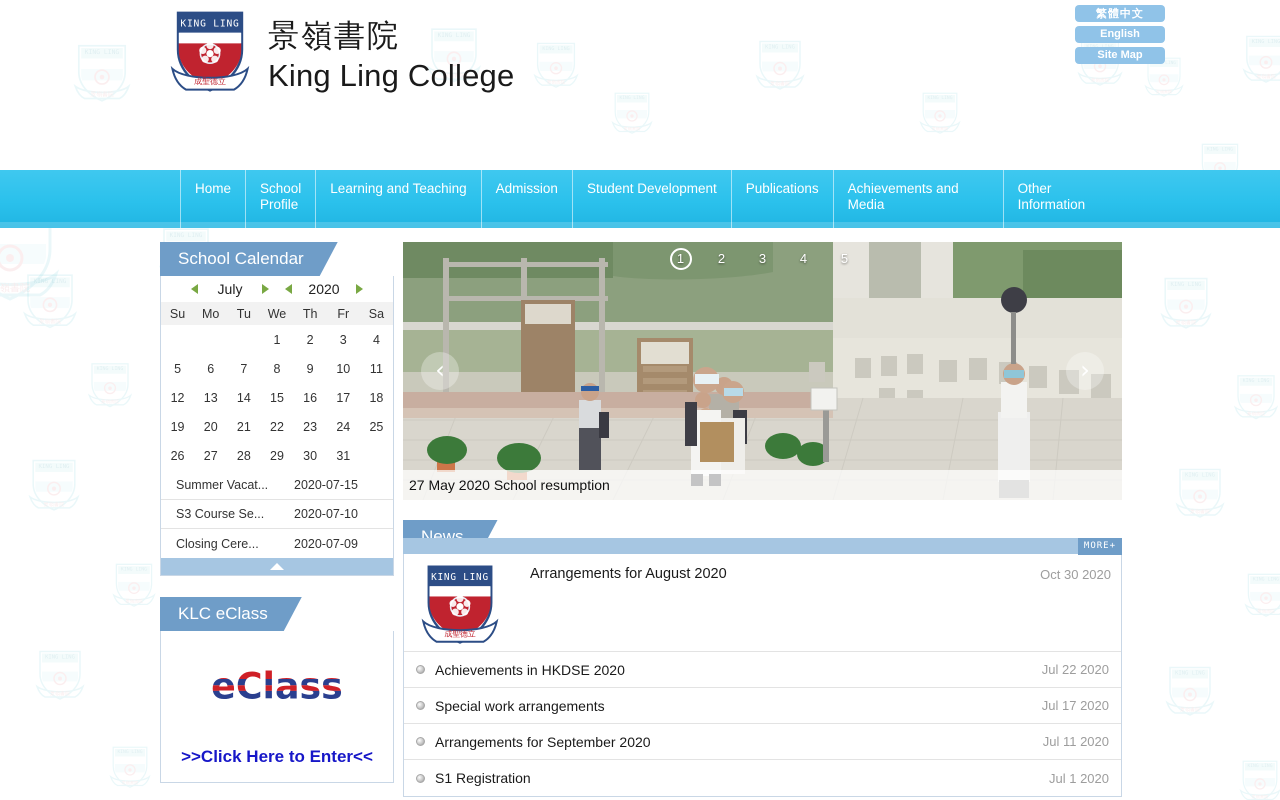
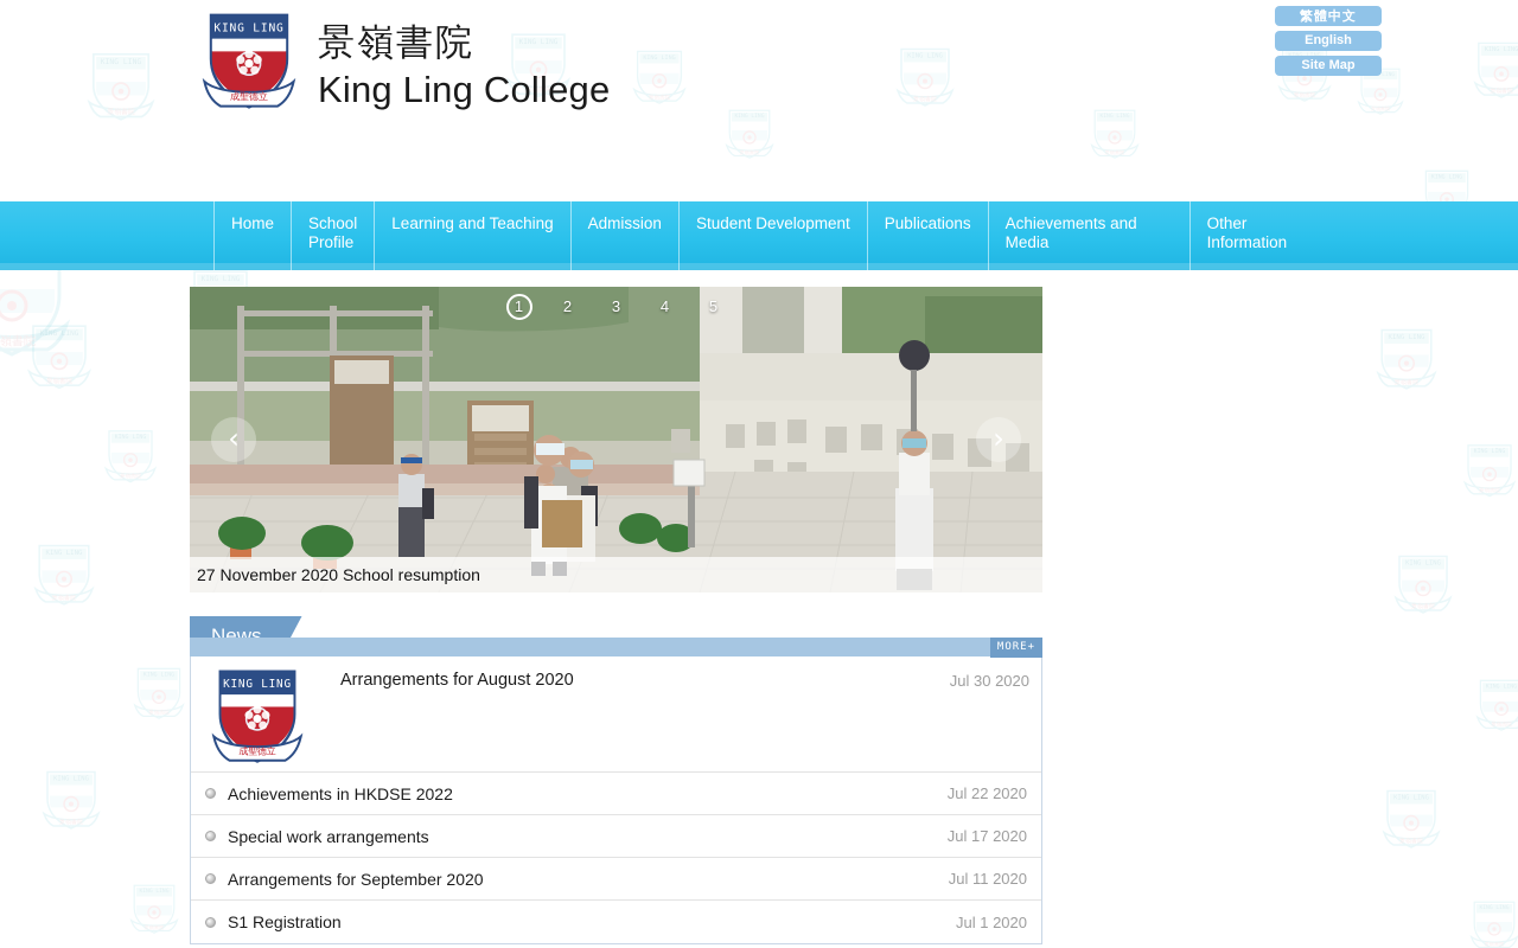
  KING LING
  成聖德立
  景嶺書院
  King Ling College
  繁體中文
  English
  Site Map
  Home
  School
  Profile
  Learning and Teaching
  Admission
  Student Development
  Publications
  Achievements and Media
  Other
  Information
- School Calendar
- July
- 2020
- Su	Mo	Tu	We	Th	Fr	Sa
- 			1	2	3	4
- 5	6	7	8	9	10	11
- 12	13	14	15	16	17	18
- 19	20	21	22	23	24	25
- 26	27	28	29	30	31
- Summer Vacat...
- 2020-07-15
- S3 Course Se...
- 2020-07-10
- Closing Cere...
- 2020-07-09
- KLC eClass
- >>Click Here to Enter<<
  1
  2
  3
  4
  5
  ‹
  ›
- 27 May 2020 School resumption
+ 27 November 2020 School resumption
  News
  MORE+
  KING LING
  成聖德立
  Arrangements for August 2020
- Oct 30 2020
+ Jul 30 2020
- Achievements in HKDSE 2020
+ Achievements in HKDSE 2022
  Jul 22 2020
  Special work arrangements
  Jul 17 2020
  Arrangements for September 2020
  Jul 11 2020
  S1 Registration
  Jul 1 2020
